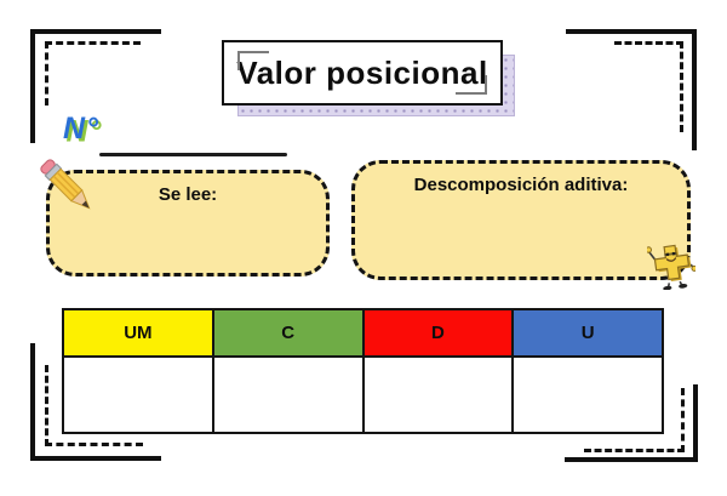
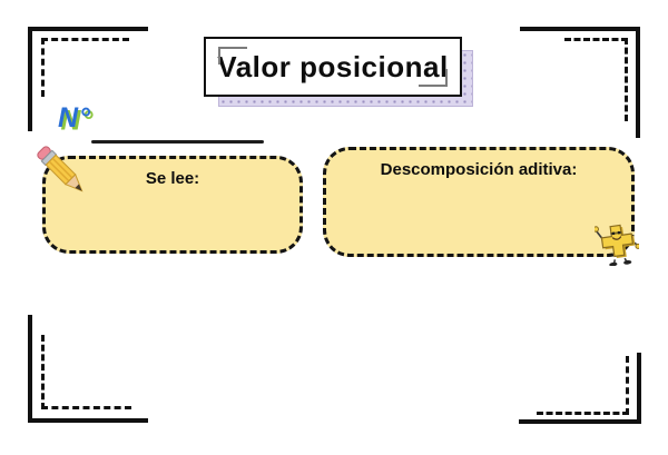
  Valor posicional
  N°
  Se lee:
  Descomposición aditiva:
- UM	C	D	U
